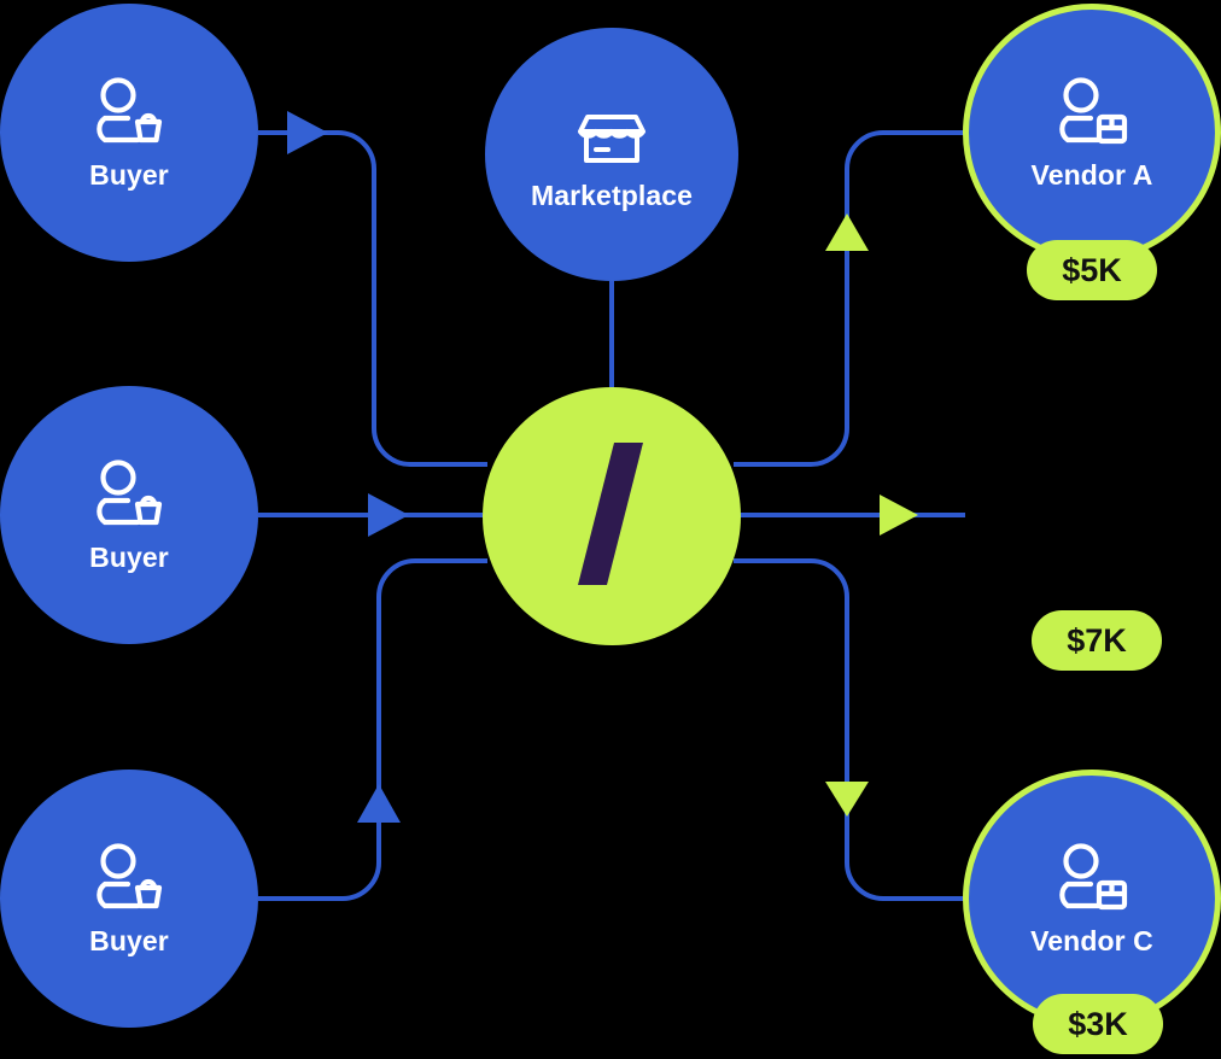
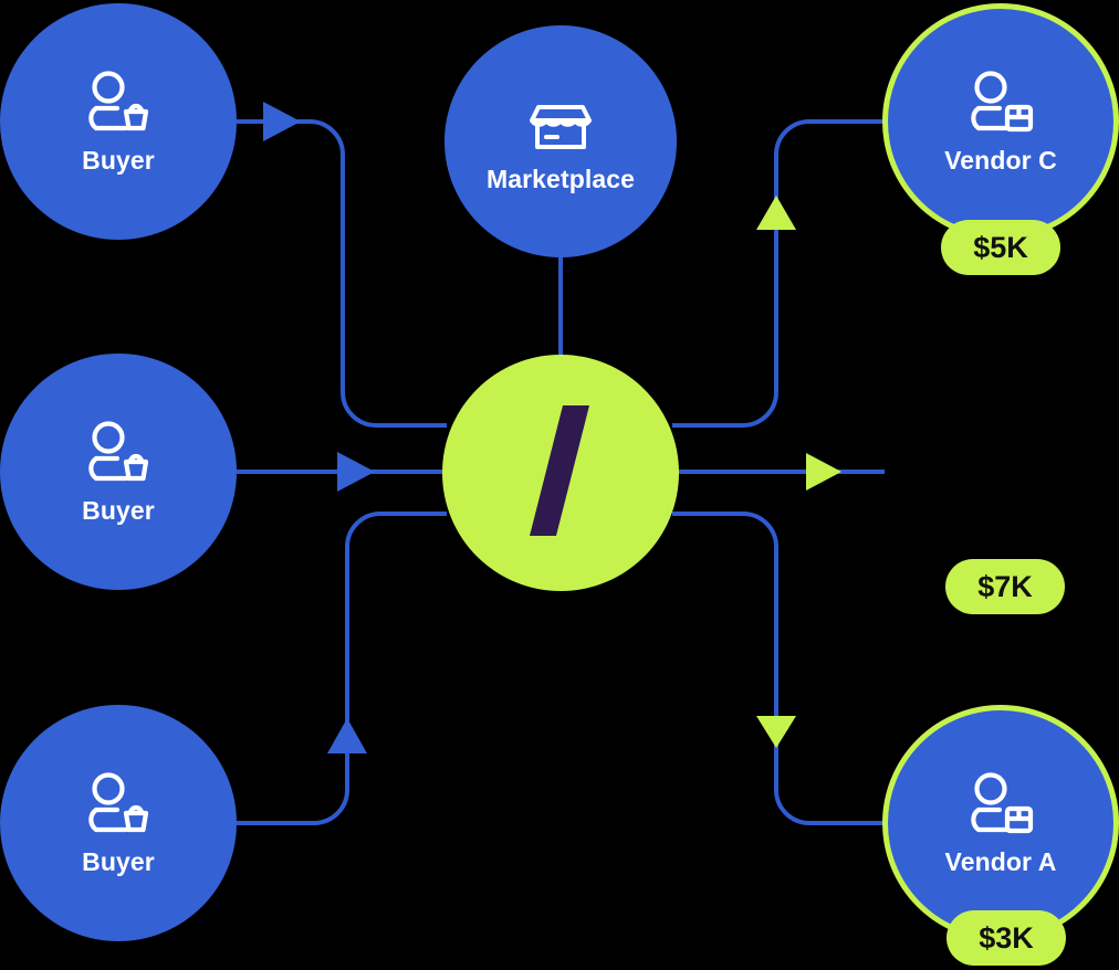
  Buyer
  Buyer
  Buyer
  Marketplace
- Vendor A
+ Vendor C
  $5K
  $7K
- Vendor C
+ Vendor A
  $3K
